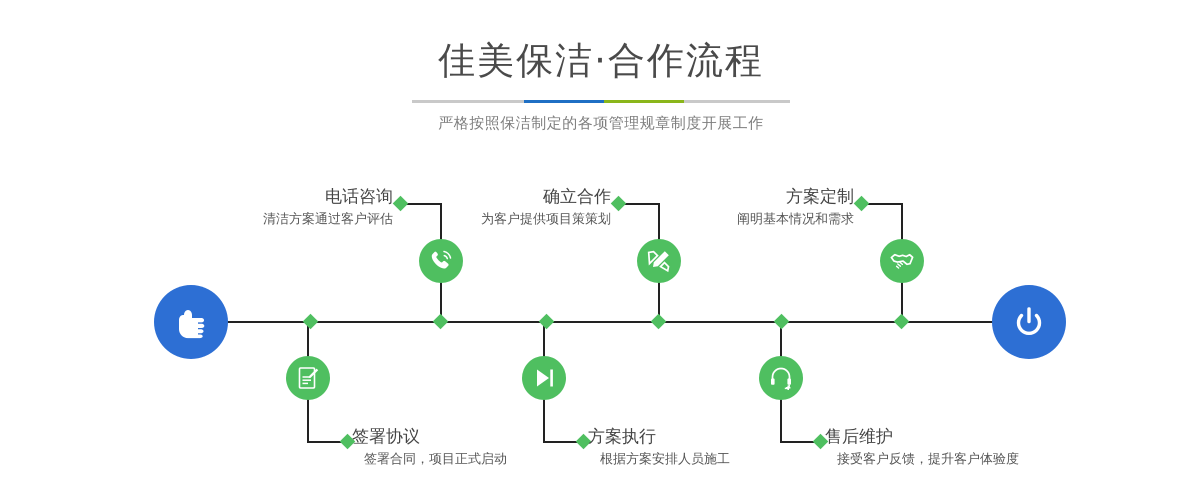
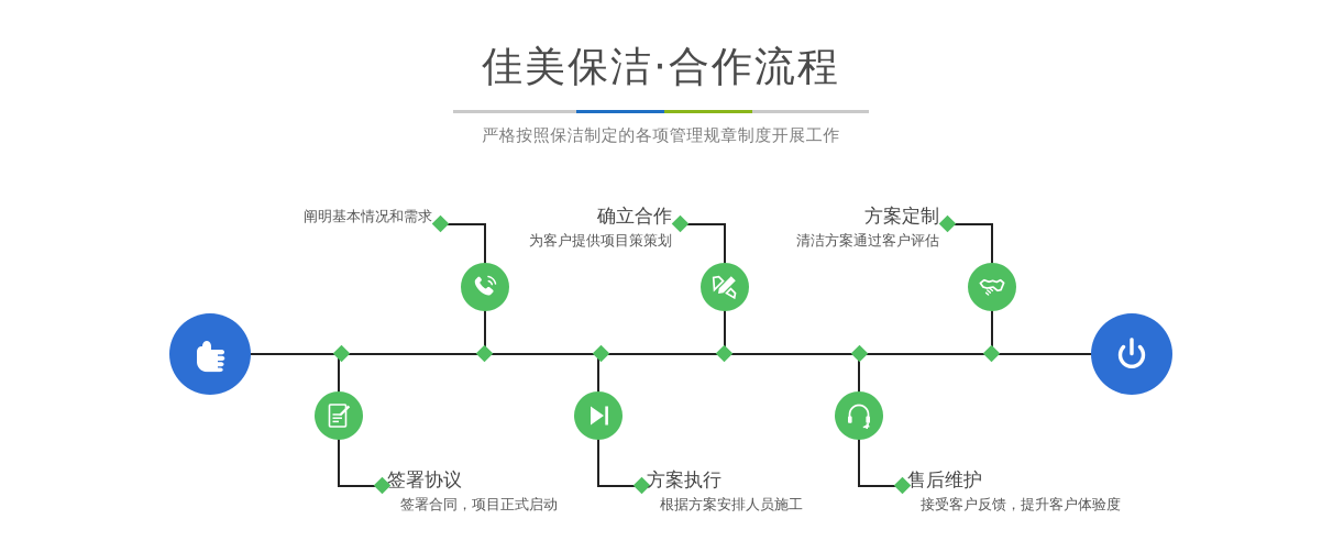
  佳美保洁·合作流程
  严格按照保洁制定的各项管理规章制度开展工作
- 电话咨询
- 清洁方案通过客户评估
+ 阐明基本情况和需求
  签署协议
  签署合同，项目正式启动
  确立合作
  为客户提供项目策策划
  方案执行
  根据方案安排人员施工
  售后维护
  接受客户反馈，提升客户体验度
  方案定制
- 阐明基本情况和需求
+ 清洁方案通过客户评估
